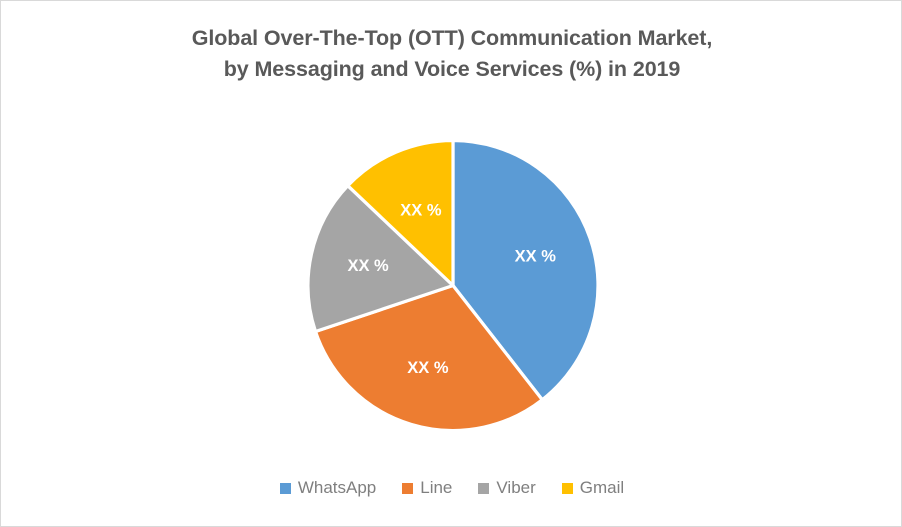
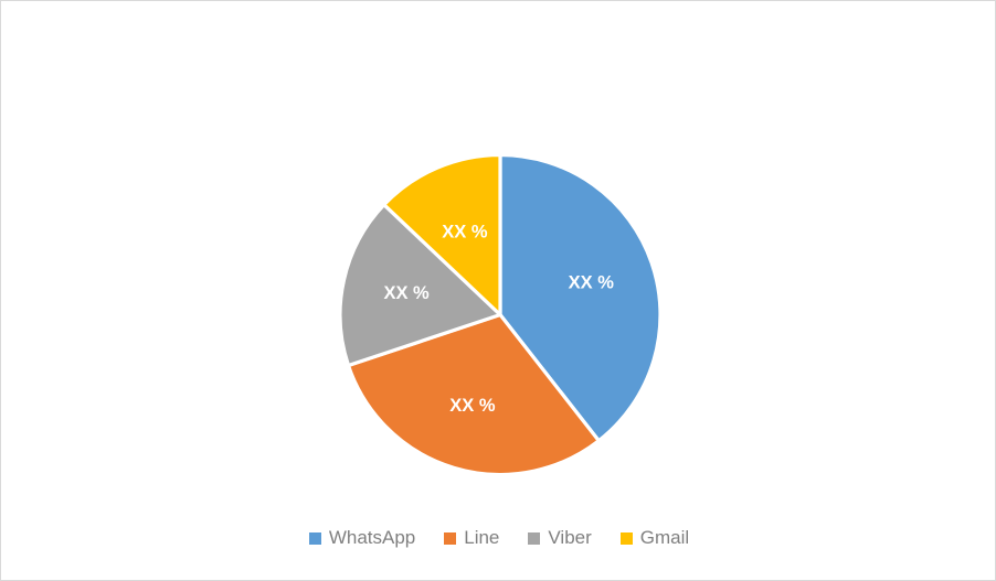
- Global Over-The-Top (OTT) Communication Market,
- by Messaging and Voice Services (%) in 2019
  XX %
  XX %
  XX %
  XX %
  WhatsApp
  Line
  Viber
  Gmail
